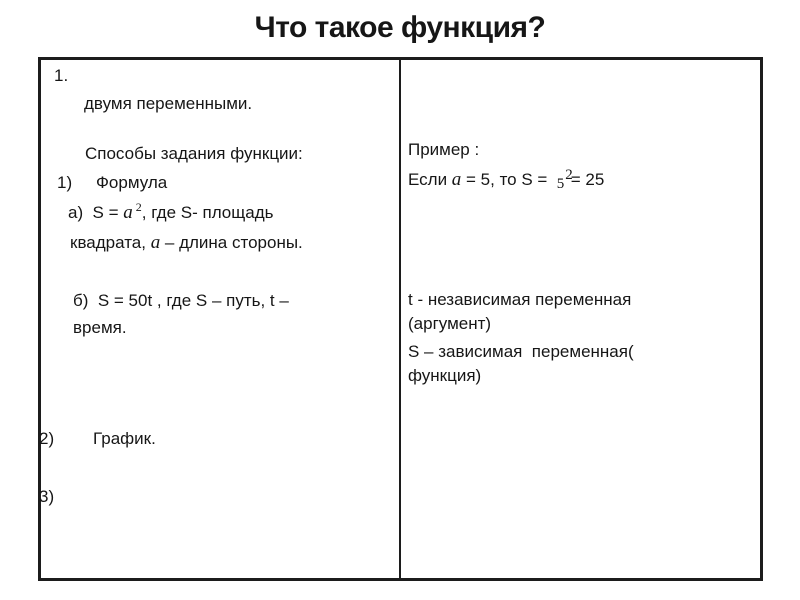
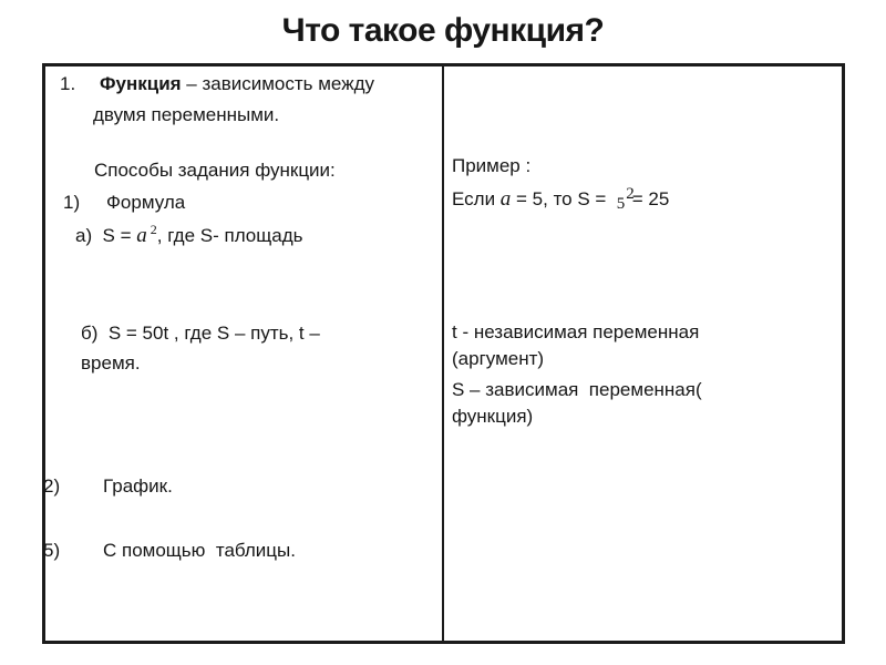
  Что такое функция?
  1.
+ Функция – зависимость между
  двумя переменными.
  Способы задания функции:
  1)
  Формула
  а) S = a 2, где S- площадь
- квадрата, a – длина стороны.
  б) S = 50t , где S – путь, t –
  время.
  2)
  График.
- 3)
+ 5)
+ С помощью таблицы.
  Пример :
  Если a = 5, то S = 52= 25
  t - независимая переменная
  (аргумент)
  S – зависимая переменная(
  функция)
